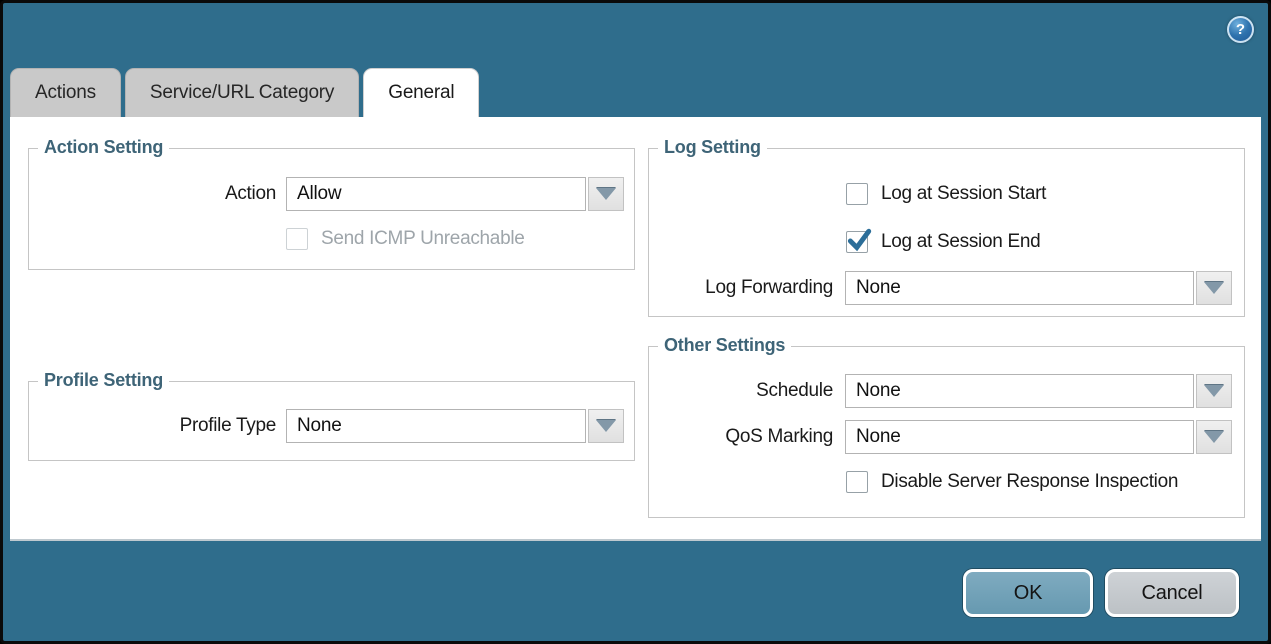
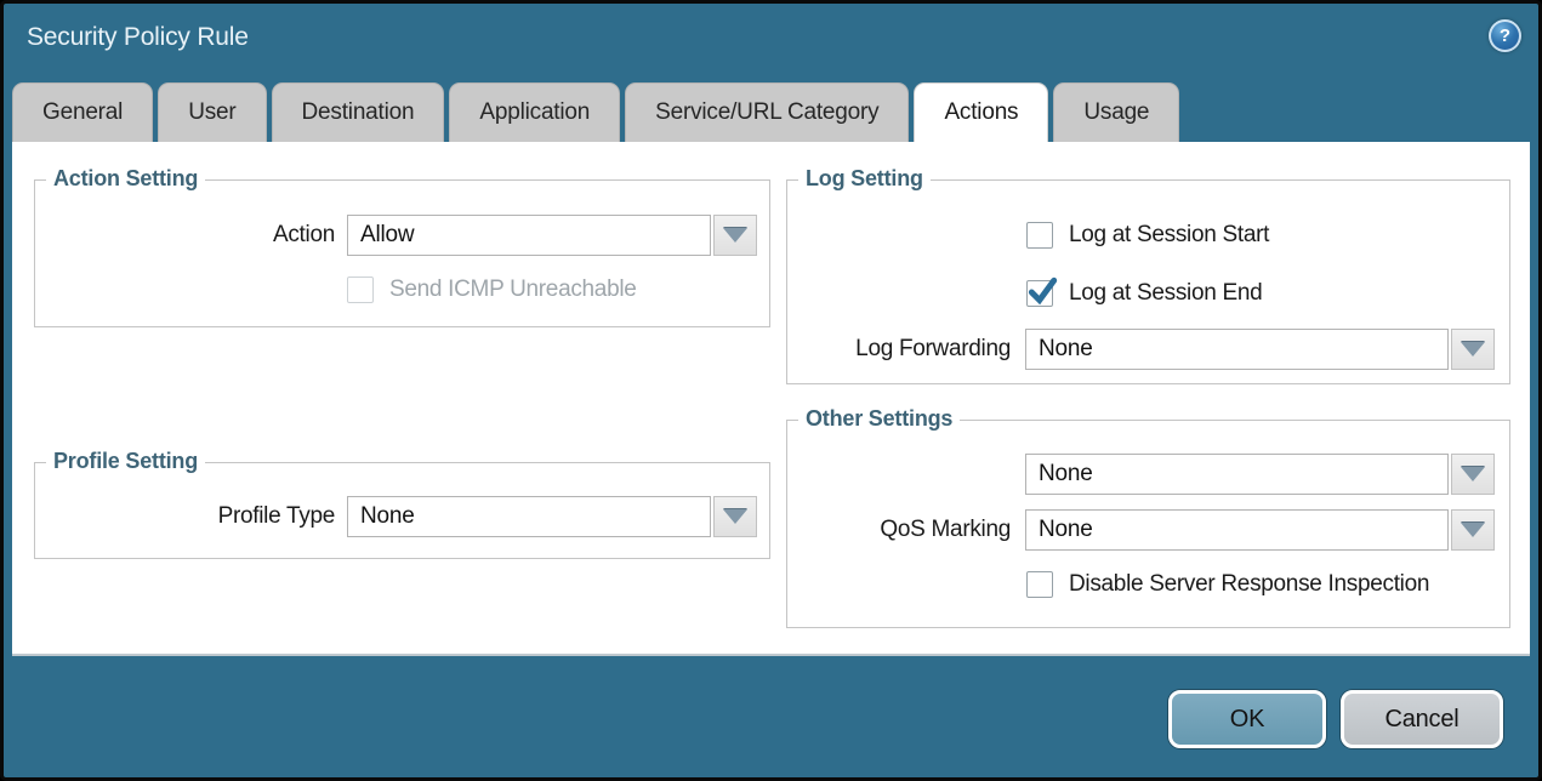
+ Security Policy Rule
  ?
- Actions
+ General
+ User
+ Destination
+ Application
  Service/URL Category
- General
+ Actions
+ Usage
  Action Setting
  Action
  Allow
  Send ICMP Unreachable
  Log Setting
  Log at Session Start
  Log at Session End
  Log Forwarding
  None
  Profile Setting
  Profile Type
  None
  Other Settings
- Schedule
  None
  QoS Marking
  None
  Disable Server Response Inspection
  OK
  Cancel
